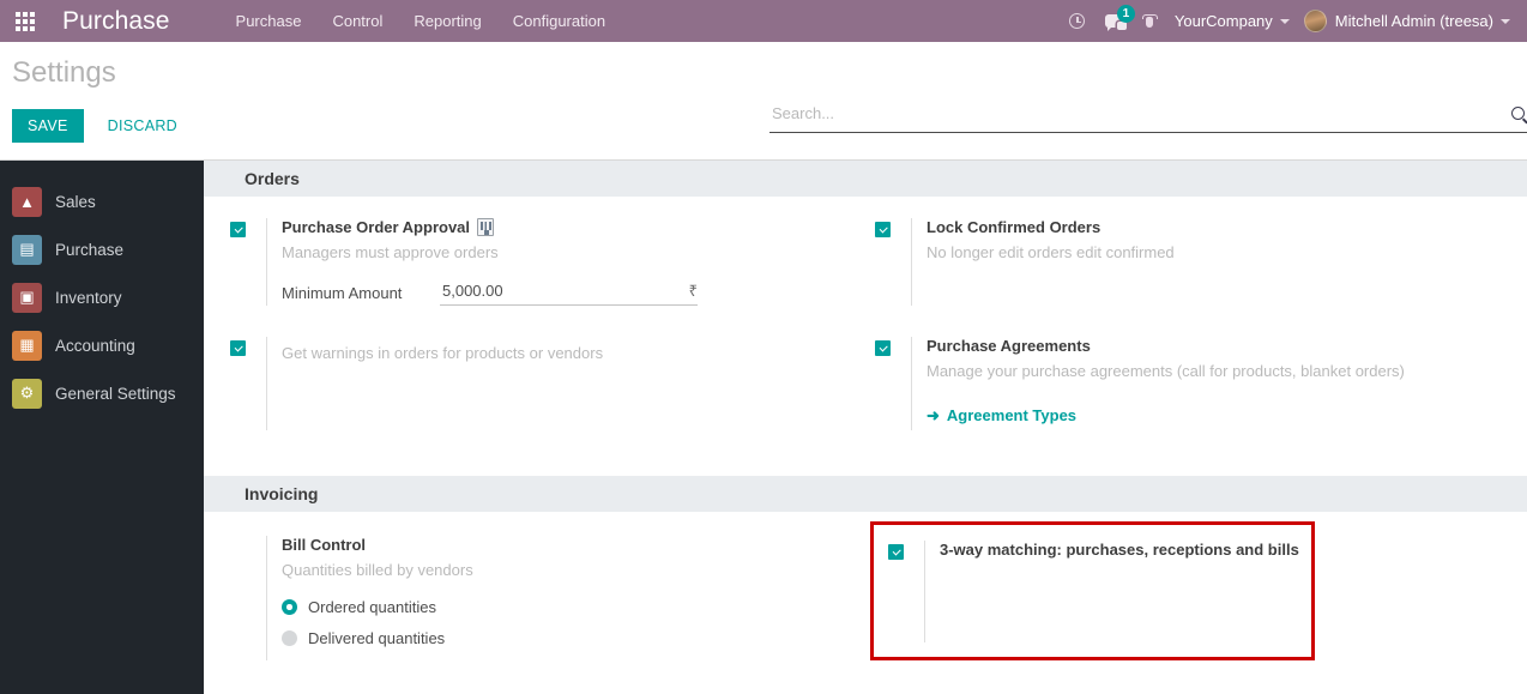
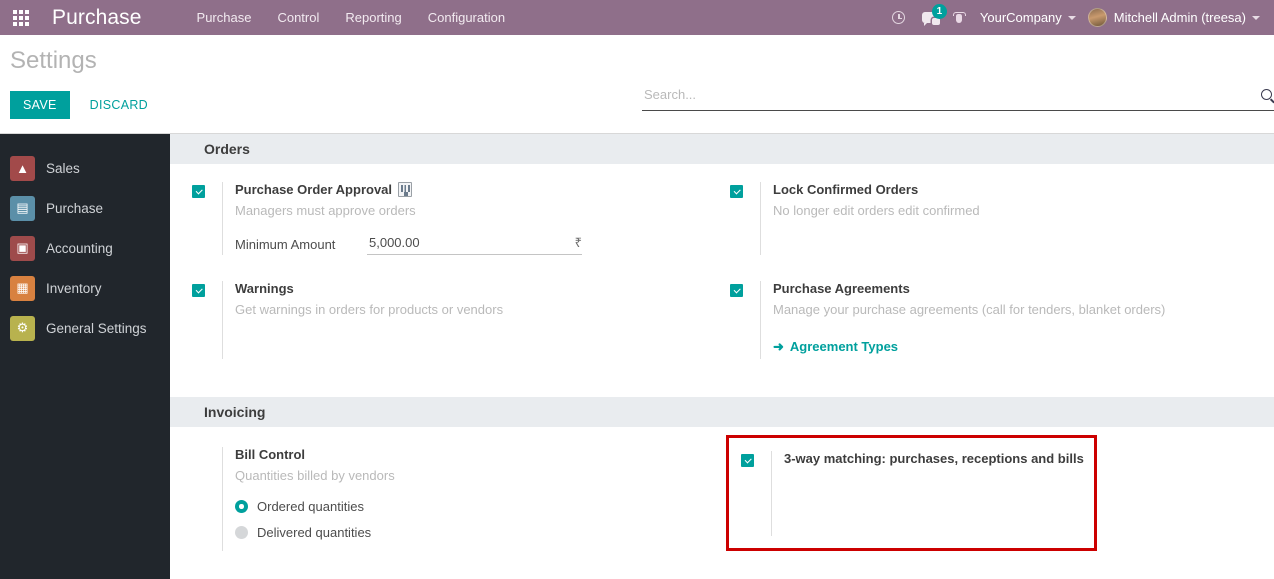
  Purchase
  Purchase
  Control
  Reporting
  Configuration
  1
  YourCompany
  Mitchell Admin (treesa)
  Settings
  SAVE
  DISCARD
  Search...
  ▲
  Sales
  ▤
  Purchase
  ▣
- Inventory
+ Accounting
  ▦
- Accounting
+ Inventory
  ⚙
  General Settings
  Orders
  Purchase Order Approval
  Managers must approve orders
  Minimum Amount
  5,000.00
  ₹
  Lock Confirmed Orders
  No longer edit orders edit confirmed
+ Warnings
  Get warnings in orders for products or vendors
  Purchase Agreements
- Manage your purchase agreements (call for products, blanket orders)
+ Manage your purchase agreements (call for tenders, blanket orders)
  ➜
  Agreement Types
  Invoicing
  Bill Control
  Quantities billed by vendors
  Ordered quantities
  Delivered quantities
  3-way matching: purchases, receptions and bills
